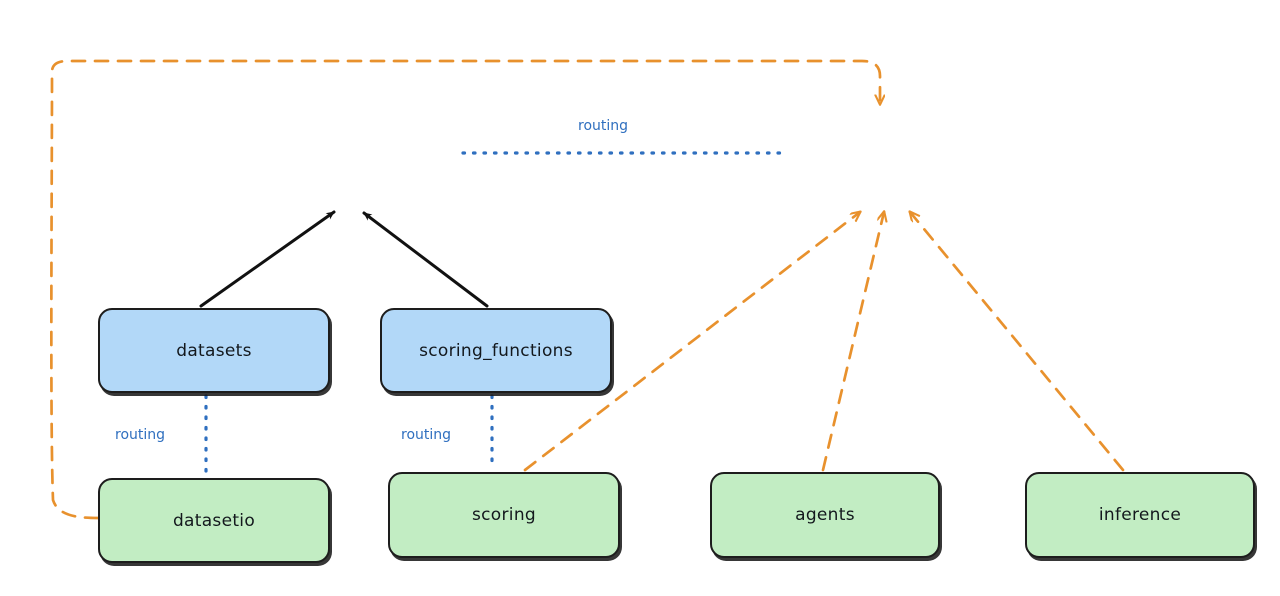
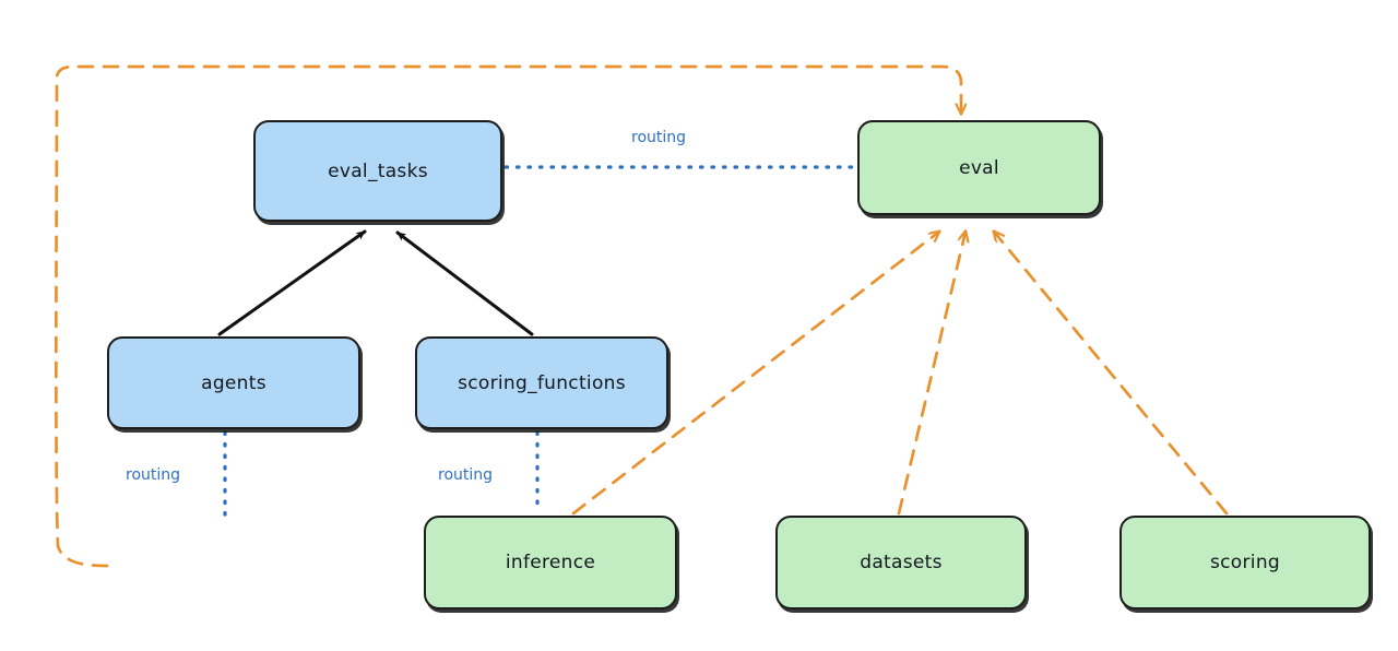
+ eval_tasks
+ eval
- datasets
+ agents
  scoring_functions
- datasetio
- scoring
+ inference
- agents
+ datasets
- inference
+ scoring
  routing
  routing
  routing
